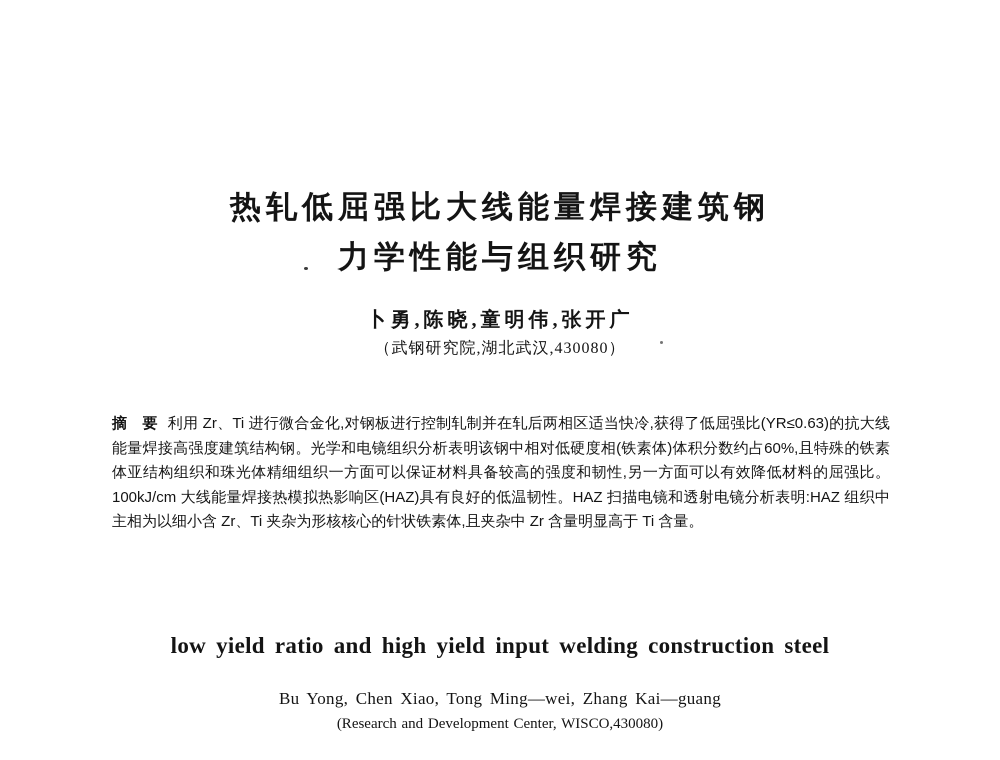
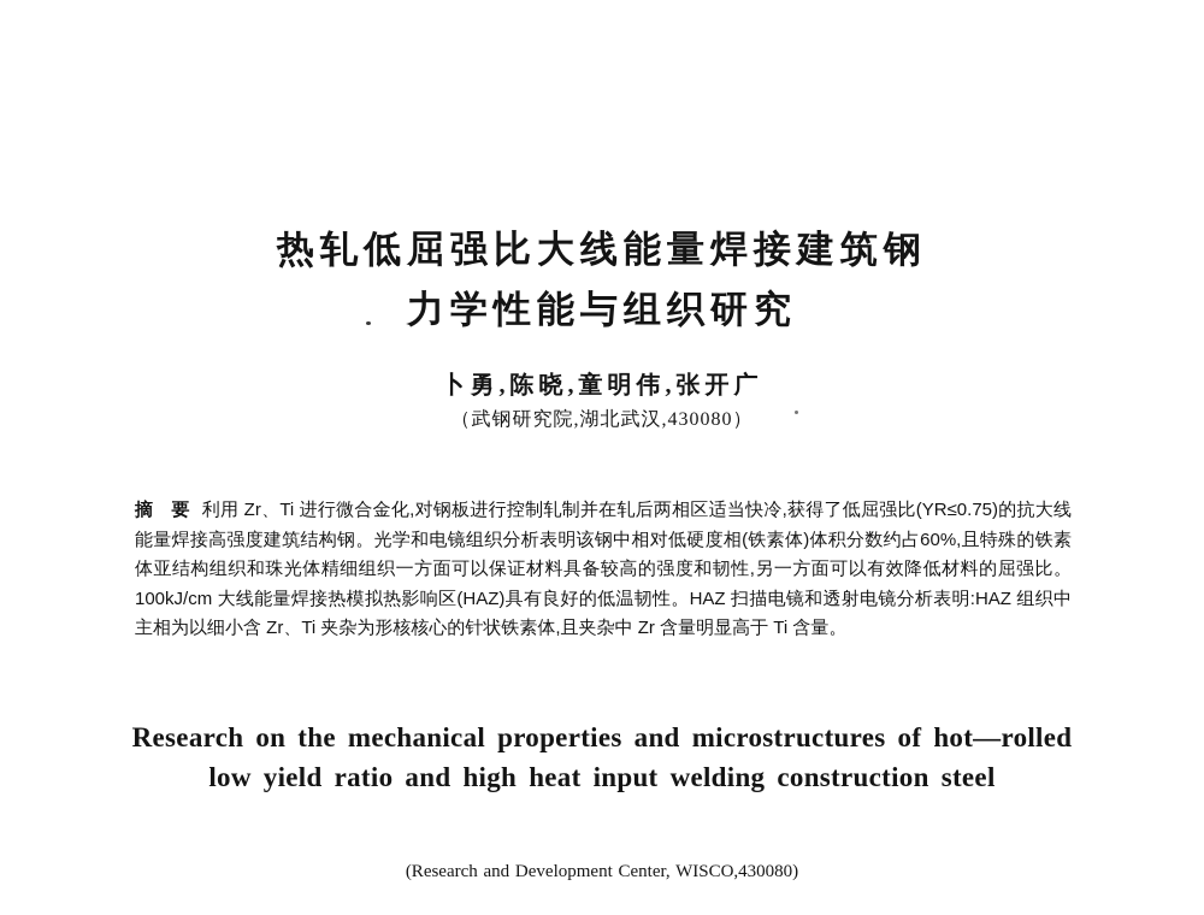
  热轧低屈强比大线能量焊接建筑钢
  力学性能与组织研究
  卜勇,陈晓,童明伟,张开广
  （武钢研究院,湖北武汉,430080）
- 摘 要 利用 Zr、Ti 进行微合金化,对钢板进行控制轧制并在轧后两相区适当快冷,获得了低屈强比(YR≤0.63)的抗大线能量焊接高强度建筑结构钢。光学和电镜组织分析表明该钢中相对低硬度相(铁素体)体积分数约占60%,且特殊的铁素体亚结构组织和珠光体精细组织一方面可以保证材料具备较高的强度和韧性,另一方面可以有效降低材料的屈强比。100kJ/cm 大线能量焊接热模拟热影响区(HAZ)具有良好的低温韧性。HAZ 扫描电镜和透射电镜分析表明:HAZ 组织中主相为以细小含 Zr、Ti 夹杂为形核核心的针状铁素体,且夹杂中 Zr 含量明显高于 Ti 含量。
+ 摘 要 利用 Zr、Ti 进行微合金化,对钢板进行控制轧制并在轧后两相区适当快冷,获得了低屈强比(YR≤0.75)的抗大线能量焊接高强度建筑结构钢。光学和电镜组织分析表明该钢中相对低硬度相(铁素体)体积分数约占60%,且特殊的铁素体亚结构组织和珠光体精细组织一方面可以保证材料具备较高的强度和韧性,另一方面可以有效降低材料的屈强比。100kJ/cm 大线能量焊接热模拟热影响区(HAZ)具有良好的低温韧性。HAZ 扫描电镜和透射电镜分析表明:HAZ 组织中主相为以细小含 Zr、Ti 夹杂为形核核心的针状铁素体,且夹杂中 Zr 含量明显高于 Ti 含量。
+ Research on the mechanical properties and microstructures of hot—rolled
- low yield ratio and high yield input welding construction steel
+ low yield ratio and high heat input welding construction steel
- Bu Yong, Chen Xiao, Tong Ming—wei, Zhang Kai—guang
  (Research and Development Center, WISCO,430080)
